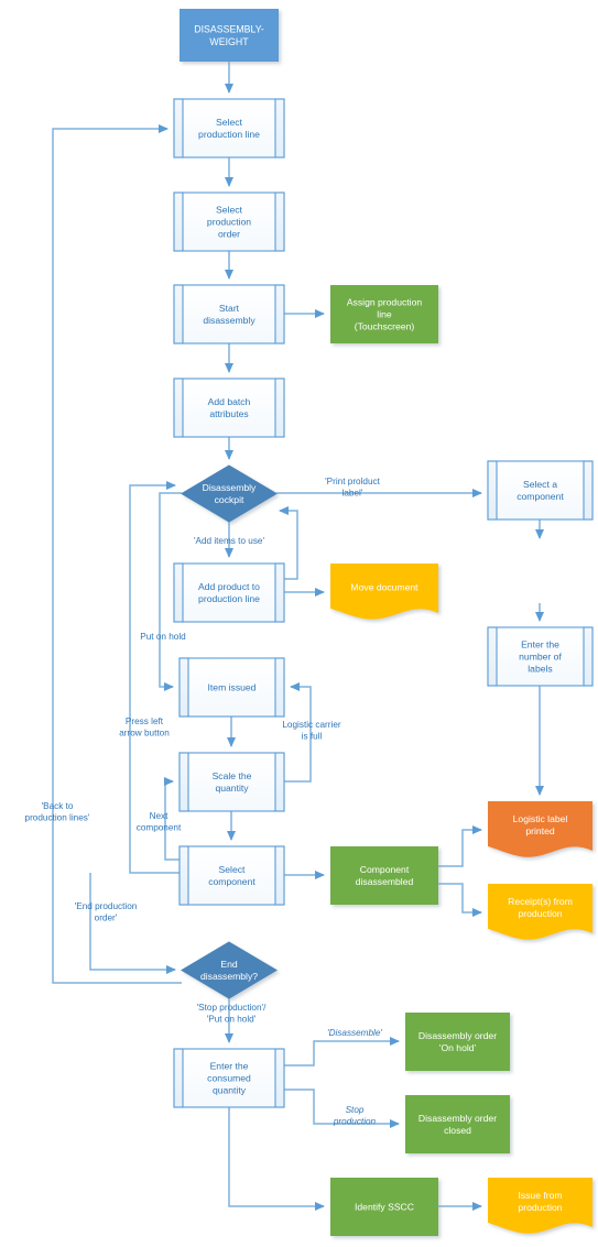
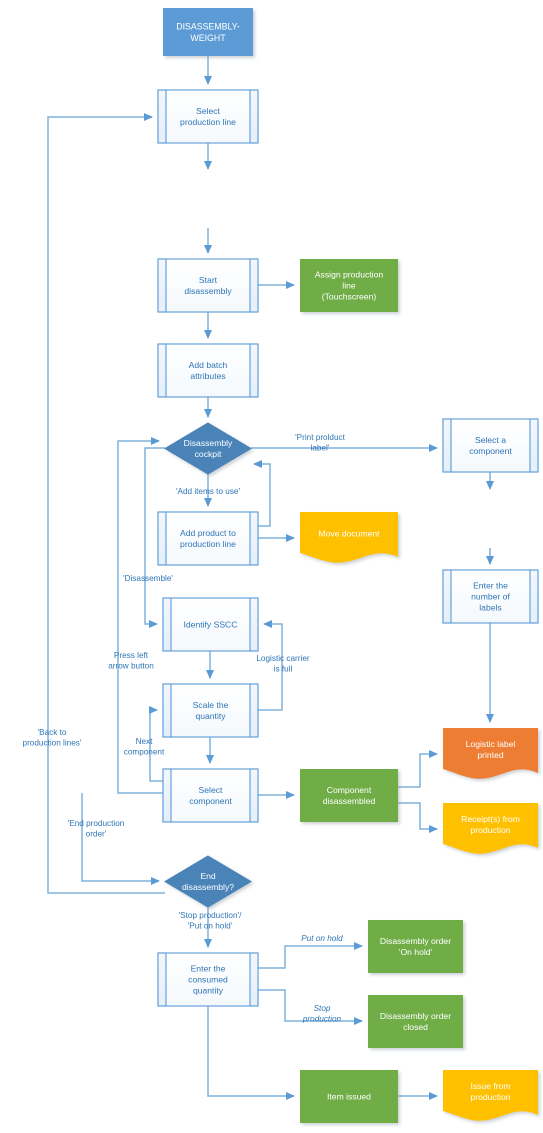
  DISASSEMBLY- WEIGHT
  Select production line
- Select production order
  Start disassembly
  Assign production line (Touchscreen)
  Add batch attributes
  Disassembly cockpit
  Select a component
  Enter the number of labels
  Add product to production line
  Move document
- Item issued
+ Identify SSCC
  Scale the quantity
  Select component
  Component disassembled
  Logistic label printed
  Receipt(s) from production
  End disassembly?
  Enter the consumed quantity
  Disassembly order 'On hold'
  Disassembly order closed
- Identify SSCC
+ Item issued
  Issue from production
  'Print prolduct label'
  'Add items to use'
- Put on hold
+ 'Disassemble'
  Logistic carrier is full
  Press left arrow button
  Next component
  'Back to production lines'
  'End production order'
  'Stop production'/ 'Put on hold'
- 'Disassemble'
+ Put on hold
  Stop production
